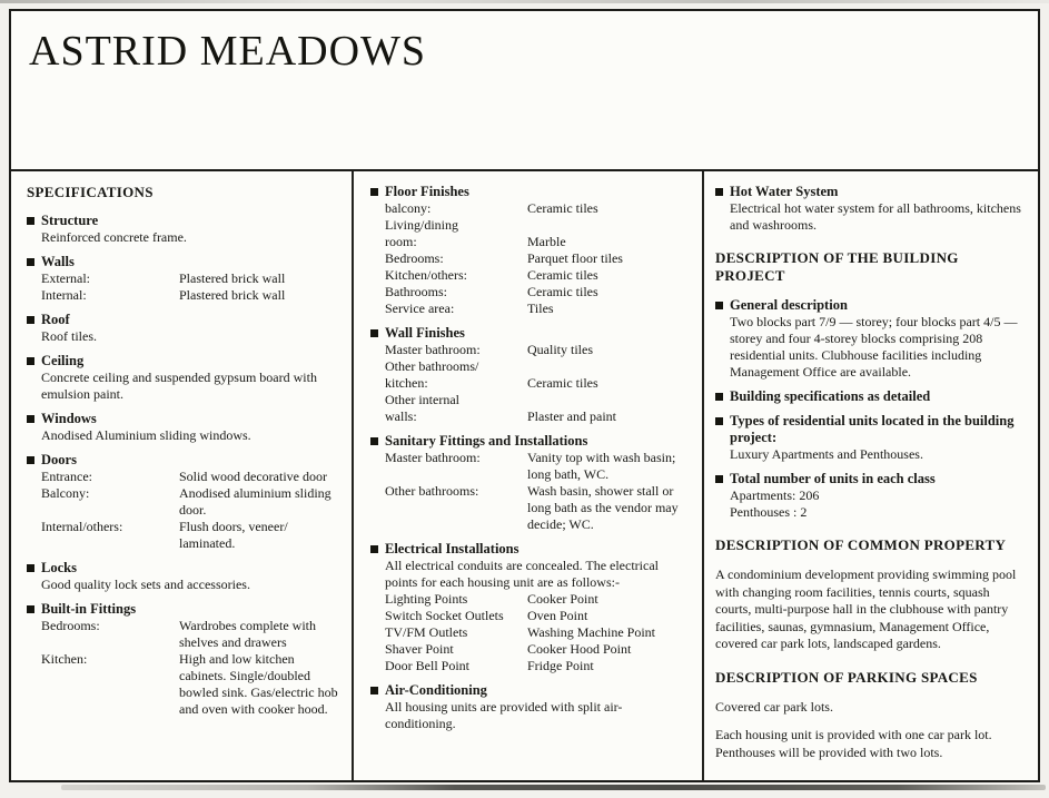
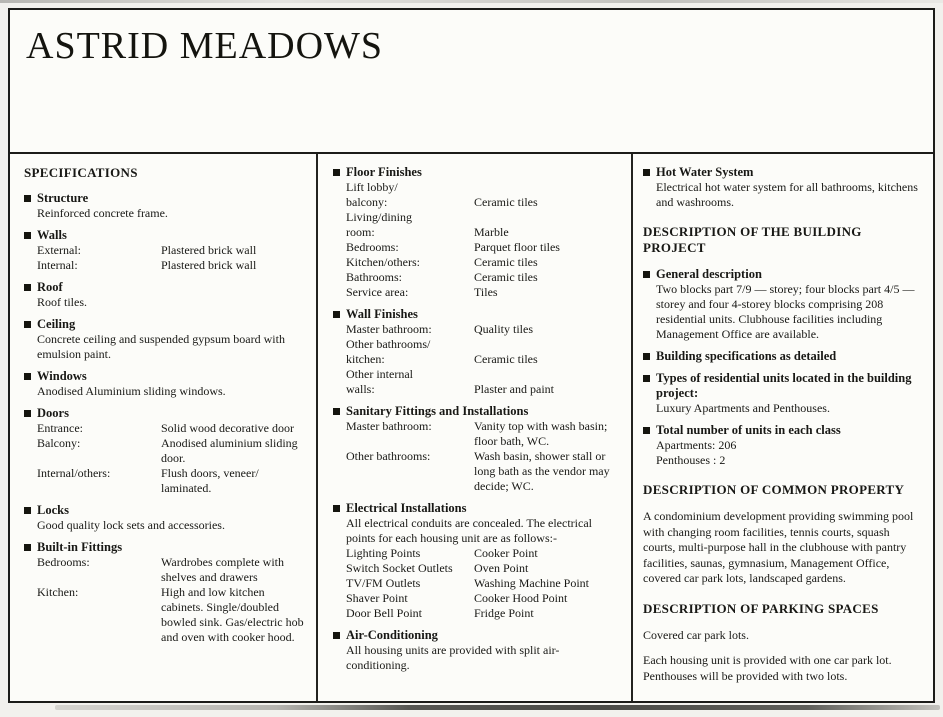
  ASTRID MEADOWS
  SPECIFICATIONS
  Structure
  Reinforced concrete frame.
  Walls
  External:
  Plastered brick wall
  Internal:
  Plastered brick wall
  Roof
  Roof tiles.
  Ceiling
  Concrete ceiling and suspended gypsum board with emulsion paint.
  Windows
  Anodised Aluminium sliding windows.
  Doors
  Entrance:
  Solid wood decorative door
  Balcony:
  Anodised aluminium sliding door.
  Internal/others:
  Flush doors, veneer/ laminated.
  Locks
  Good quality lock sets and accessories.
  Built-in Fittings
  Bedrooms:
  Wardrobes complete with shelves and drawers
  Kitchen:
  High and low kitchen cabinets. Single/doubled bowled sink. Gas/electric hob and oven with cooker hood.
  Floor Finishes
+ Lift lobby/
  balcony:
  Ceramic tiles
  Living/dining
  room:
  Marble
  Bedrooms:
  Parquet floor tiles
  Kitchen/others:
  Ceramic tiles
  Bathrooms:
  Ceramic tiles
  Service area:
  Tiles
  Wall Finishes
  Master bathroom:
  Quality tiles
  Other bathrooms/
  kitchen:
  Ceramic tiles
  Other internal
  walls:
  Plaster and paint
  Sanitary Fittings and Installations
  Master bathroom:
- Vanity top with wash basin; long bath, WC.
+ Vanity top with wash basin; floor bath, WC.
  Other bathrooms:
  Wash basin, shower stall or long bath as the vendor may decide; WC.
  Electrical Installations
  All electrical conduits are concealed. The electrical points for each housing unit are as follows:-
  Lighting Points
  Cooker Point
  Switch Socket Outlets
  Oven Point
  TV/FM Outlets
  Washing Machine Point
  Shaver Point
  Cooker Hood Point
  Door Bell Point
  Fridge Point
  Air-Conditioning
  All housing units are provided with split air-conditioning.
  Hot Water System
  Electrical hot water system for all bathrooms, kitchens and washrooms.
  DESCRIPTION OF THE BUILDING PROJECT
  General description
  Two blocks part 7/9 — storey; four blocks part 4/5 — storey and four 4-storey blocks comprising 208 residential units. Clubhouse facilities including Management Office are available.
  Building specifications as detailed
  Types of residential units located in the building project:
  Luxury Apartments and Penthouses.
  Total number of units in each class
  Apartments: 206
  Penthouses : 2
  DESCRIPTION OF COMMON PROPERTY
  A condominium development providing swimming pool with changing room facilities, tennis courts, squash courts, multi-purpose hall in the clubhouse with pantry facilities, saunas, gymnasium, Management Office, covered car park lots, landscaped gardens.
  DESCRIPTION OF PARKING SPACES
  Covered car park lots.
  Each housing unit is provided with one car park lot. Penthouses will be provided with two lots.
